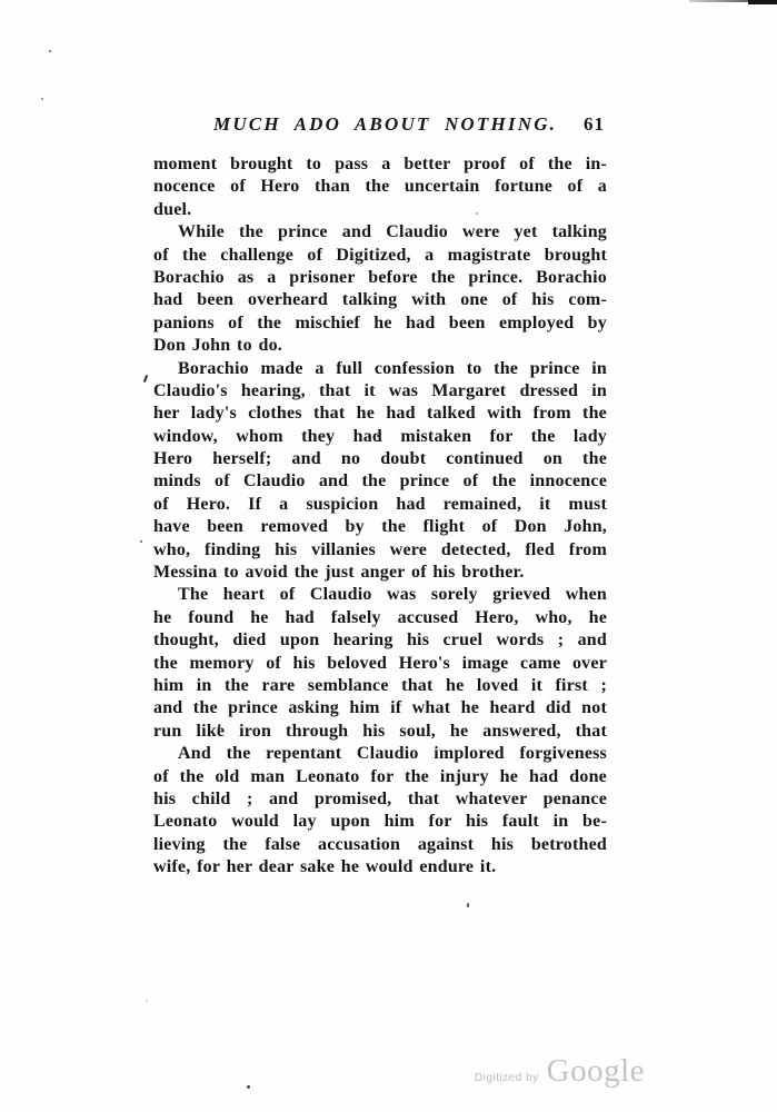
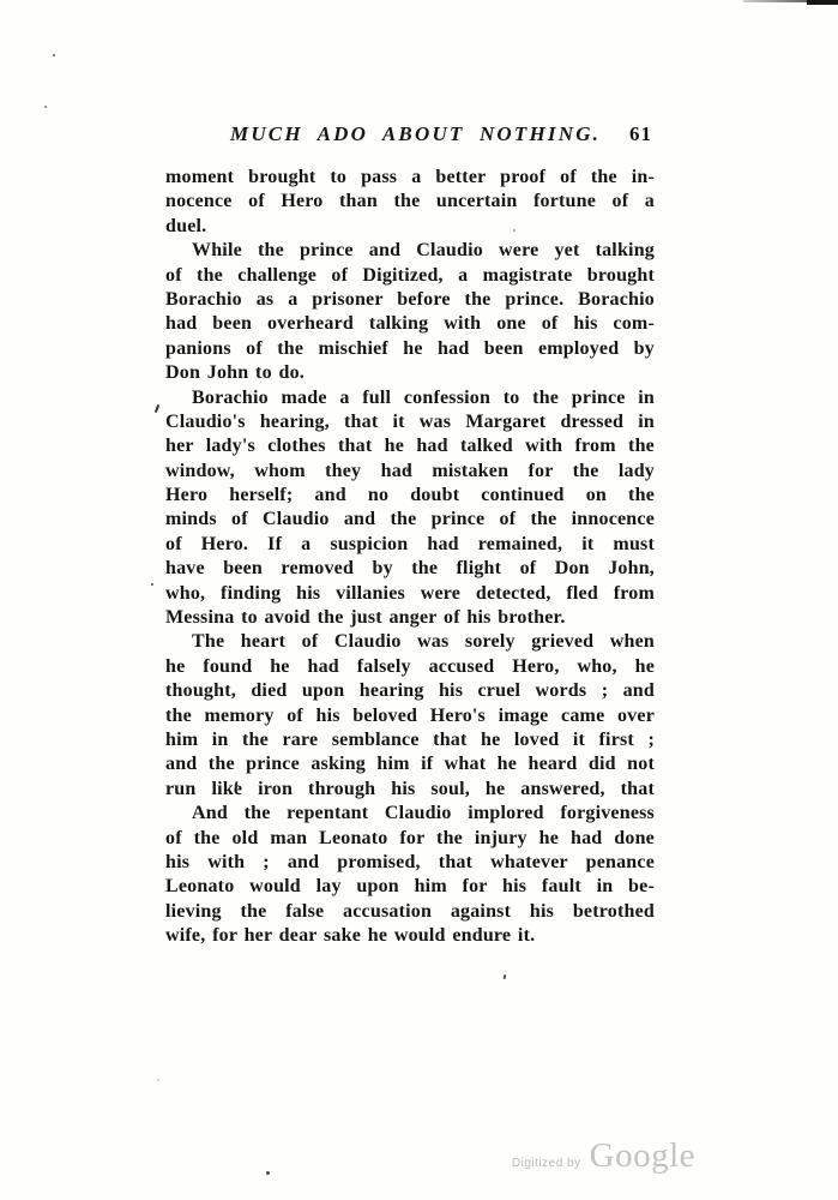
  MUCH ADO ABOUT NOTHING.
  61
  moment brought to pass a better proof of the in-
  nocence of Hero than the uncertain fortune of a
  duel.
  While the prince and Claudio were yet talking
  of the challenge of Digitized, a magistrate brought
  Borachio as a prisoner before the prince. Borachio
  had been overheard talking with one of his com-
  panions of the mischief he had been employed by
  Don John to do.
  Borachio made a full confession to the prince in
  Claudio's hearing, that it was Margaret dressed in
  her lady's clothes that he had talked with from the
  window, whom they ha mistaken for the lady
  Hero herself; and no doubt continued on the
  minds of Claudio and the prince of the innocence
  of Hero. If a suspicion had remained, it must
  have been removed by the flight of Don John,
  who, finding his villanies were detected, fled from
  Messina to avoid the just anger of his brother.
  The heart of Claudio was sorely grieved when
  he found he had falsely accused Hero, who, he
  thought, died upon hearing his cruel words ; and
  the memory of his beloved Hero's image came over
  him in the rare semblance that he loved it first ;
  and the prince asking him if what he heard did not
  run like iron through his soul, he answered, that
  And the repentant Claudio implored forgiveness
  of the old man Leonato for the injury he had done
- his child ; and promised, that whatever penance
+ his with ; and promised, that whatever penance
  Leonato would lay upon him for his fault in be-
  lieving the false accusation against his betrothed
  wife, for her dear sake he would endure it.
  Digitized by
  Google
